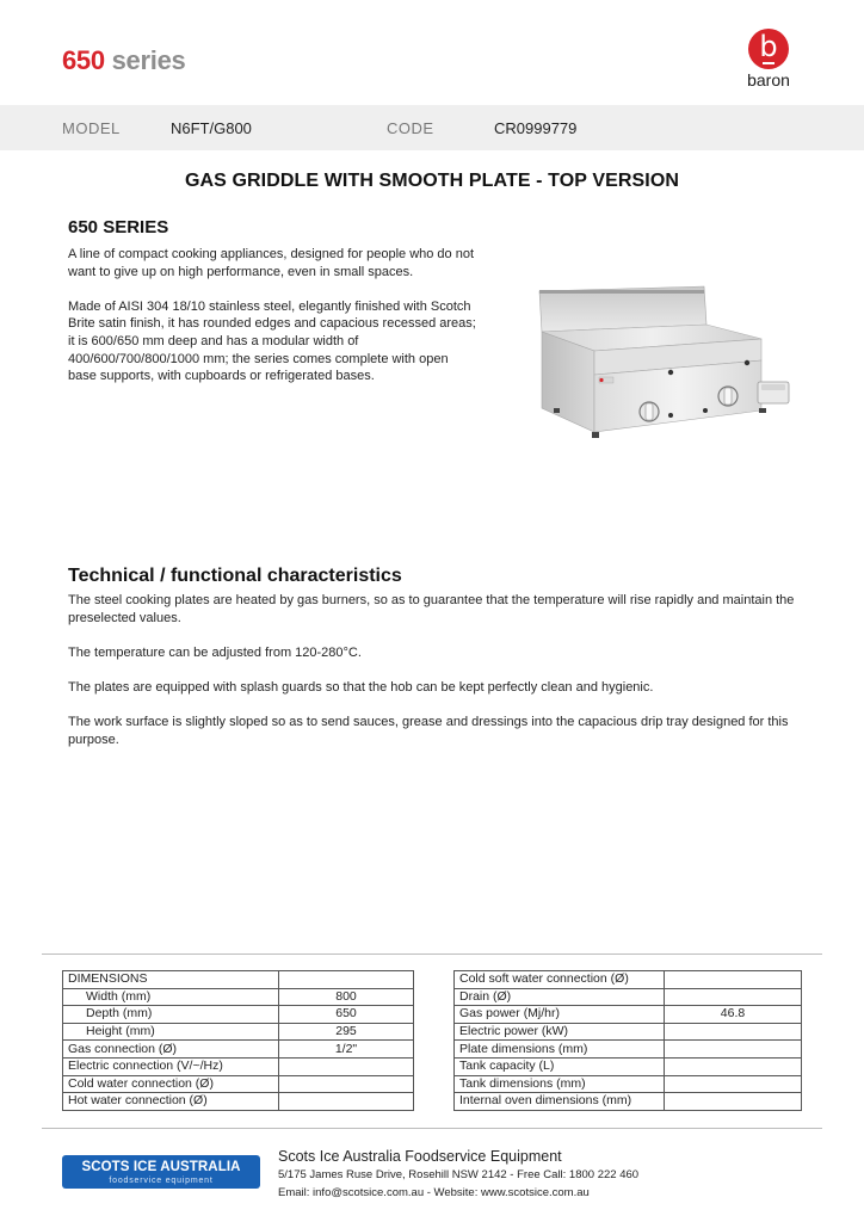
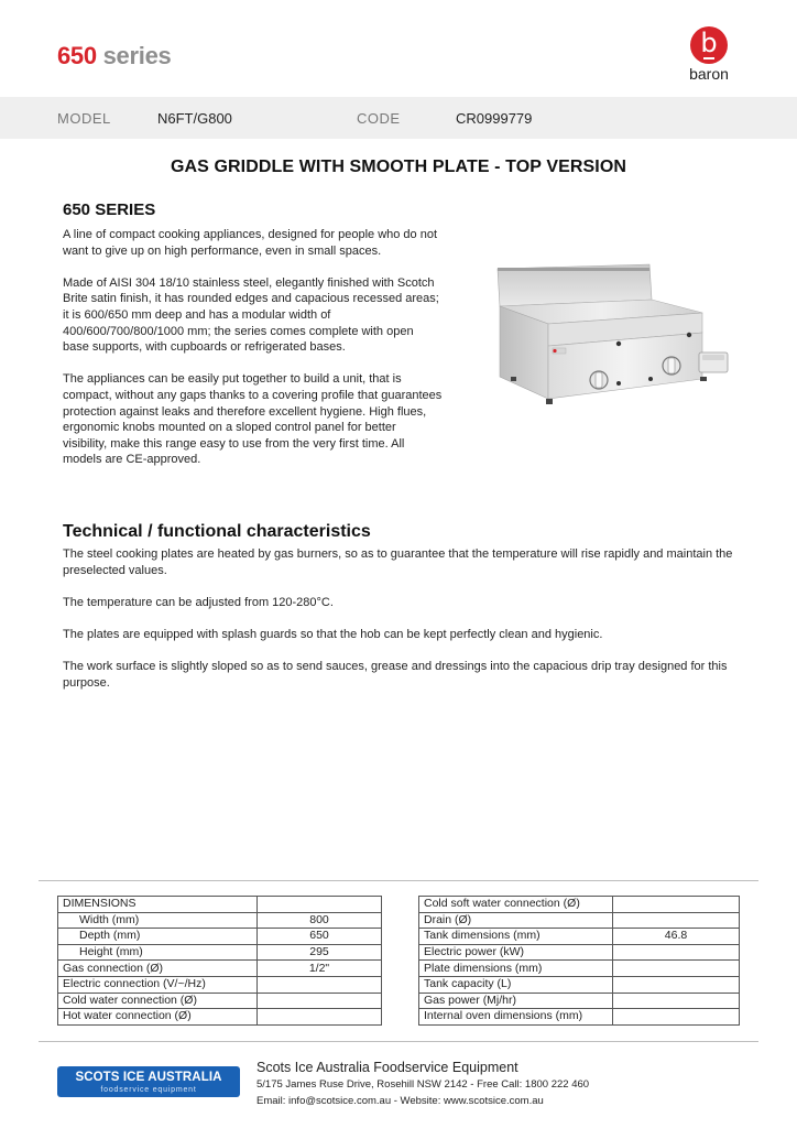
  650 series
  b
  baron
  MODEL
  N6FT/G800
  CODE
  CR0999779
  GAS GRIDDLE WITH SMOOTH PLATE - TOP VERSION
  650 SERIES
  A line of compact cooking appliances, designed for people who do not want to give up on high performance, even in small spaces.
  Made of AISI 304 18/10 stainless steel, elegantly finished with Scotch Brite satin finish, it has rounded edges and capacious recessed areas; it is 600/650 mm deep and has a modular width of 400/600/700/800/1000 mm; the series comes complete with open base supports, with cupboards or refrigerated bases.
+ The appliances can be easily put together to build a unit, that is compact, without any gaps thanks to a covering profile that guarantees protection against leaks and therefore excellent hygiene. High flues, ergonomic knobs mounted on a sloped control panel for better visibility, make this range easy to use from the very first time. All models are CE-approved.
  Technical / functional characteristics
  The steel cooking plates are heated by gas burners, so as to guarantee that the temperature will rise rapidly and maintain the preselected values.
  The temperature can be adjusted from 120-280°C.
  The plates are equipped with splash guards so that the hob can be kept perfectly clean and hygienic.
  The work surface is slightly sloped so as to send sauces, grease and dressings into the capacious drip tray designed for this purpose.
  DIMENSIONS
  Width (mm)	800
  Depth (mm)	650
  Height (mm)	295
  Gas connection (Ø)	1/2"
  Electric connection (V/~/Hz)
  Cold water connection (Ø)
  Hot water connection (Ø)
  Cold soft water connection (Ø)
  Drain (Ø)
- Gas power (Mj/hr)	46.8
+ Tank dimensions (mm)	46.8
  Electric power (kW)
  Plate dimensions (mm)
  Tank capacity (L)
- Tank dimensions (mm)
+ Gas power (Mj/hr)
  Internal oven dimensions (mm)
  SCOTS ICE AUSTRALIA
  Scots Ice Australia Foodservice Equipment
  5/175 James Ruse Drive, Rosehill NSW 2142 - Free Call: 1800 222 460
  Email: info@scotsice.com.au - Website: www.scotsice.com.au
